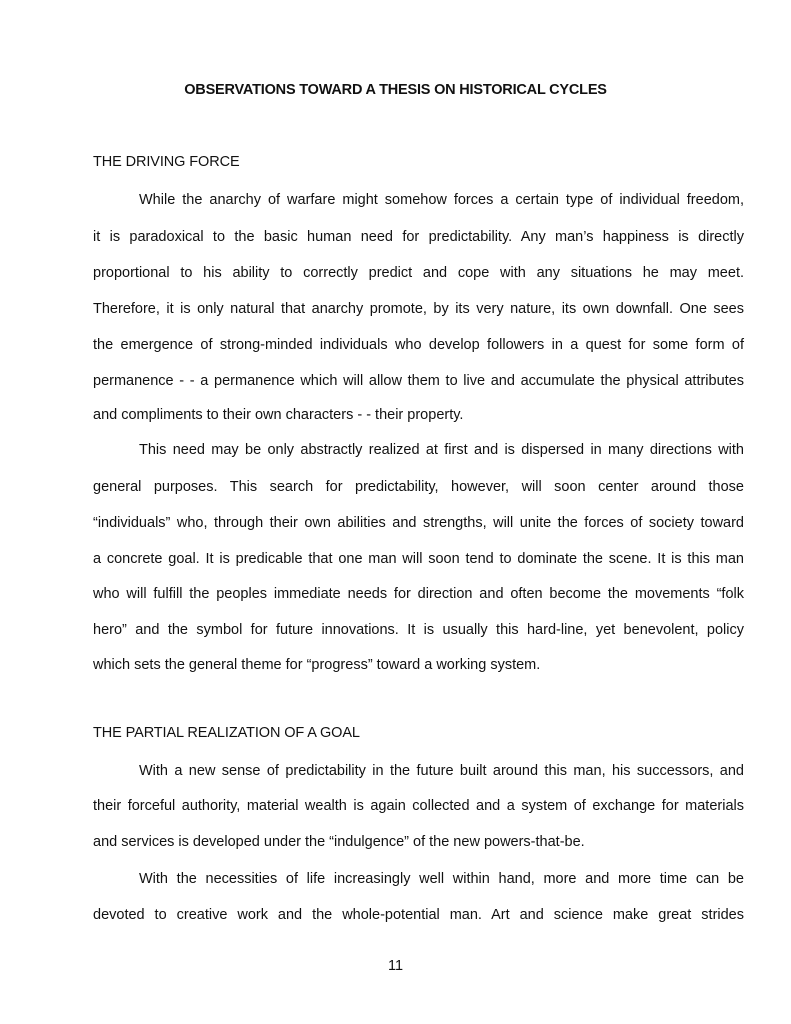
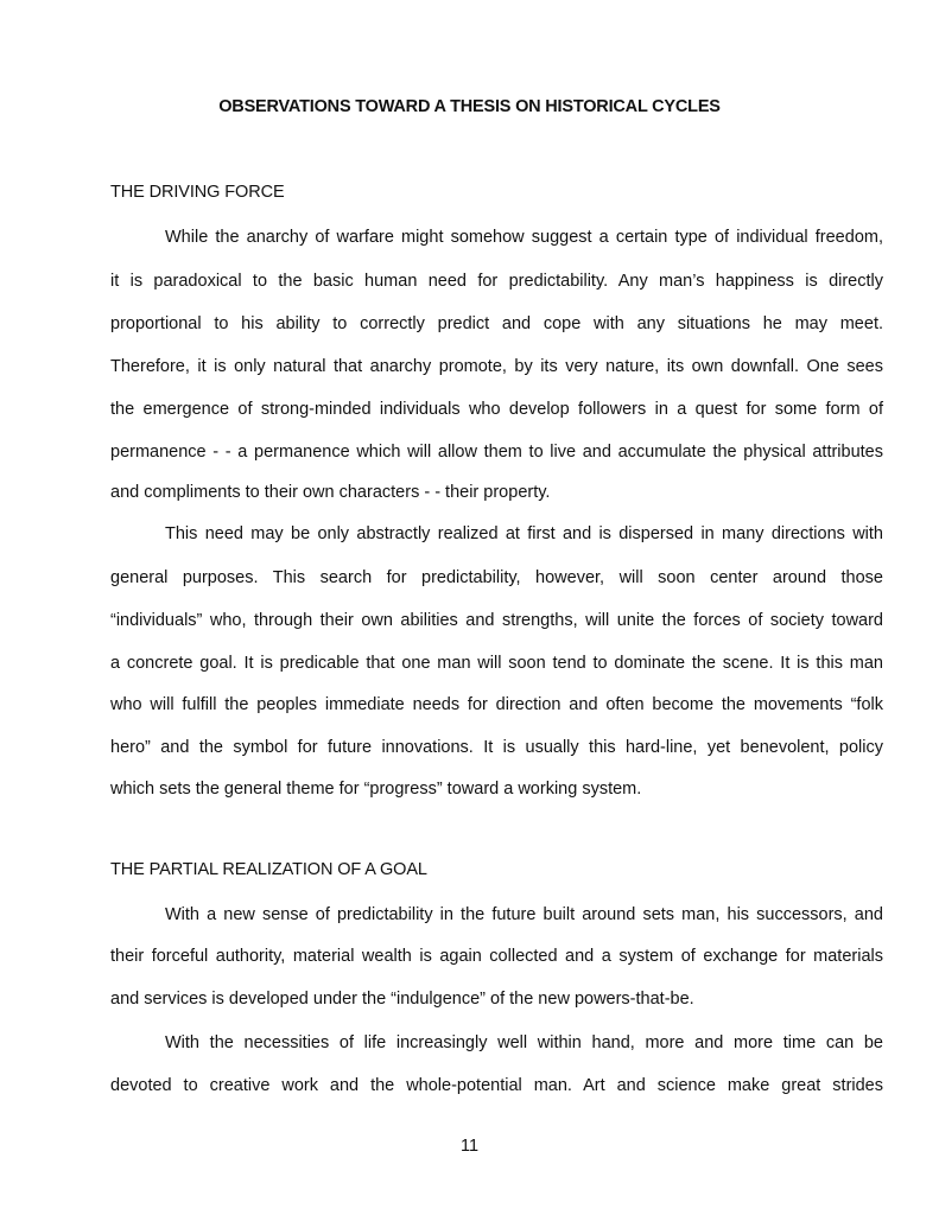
  OBSERVATIONS TOWARD A THESIS ON HISTORICAL CYCLES
  THE DRIVING FORCE
- While the anarchy of warfare might somehow forces a certain type of individual freedom,
+ While the anarchy of warfare might somehow suggest a certain type of individual freedom,
  it is paradoxical to the basic human need for predictability. Any man’s happiness is directly
  proportional to his ability to correctly predict and cope with any situations he may meet.
  Therefore, it is only natural that anarchy promote, by its very nature, its own downfall. One sees
  the emergence of strong-minded individuals who develop followers in a quest for some form of
  permanence - - a permanence which will allow them to live and accumulate the physical attributes
  and compliments to their own characters - - their property.
  This need may be only abstractly realized at first and is dispersed in many directions with
  general purposes. This search for predictability, however, will soon center around those
  “individuals” who, through their own abilities and strengths, will unite the forces of society toward
  a concrete goal. It is predicable that one man will soon tend to dominate the scene. It is this man
  who will fulfill the peoples immediate needs for direction and often become the movements “folk
  hero” and the symbol for future innovations. It is usually this hard-line, yet benevolent, policy
  which sets the general theme for “progress” toward a working system.
  THE PARTIAL REALIZATION OF A GOAL
- With a new sense of predictability in the future built around this man, his successors, and
+ With a new sense of predictability in the future built around sets man, his successors, and
  their forceful authority, material wealth is again collected and a system of exchange for materials
  and services is developed under the “indulgence” of the new powers-that-be.
  With the necessities of life increasingly well within hand, more and more time can be
  devoted to creative work and the whole-potential man. Art and science make great strides
  11
